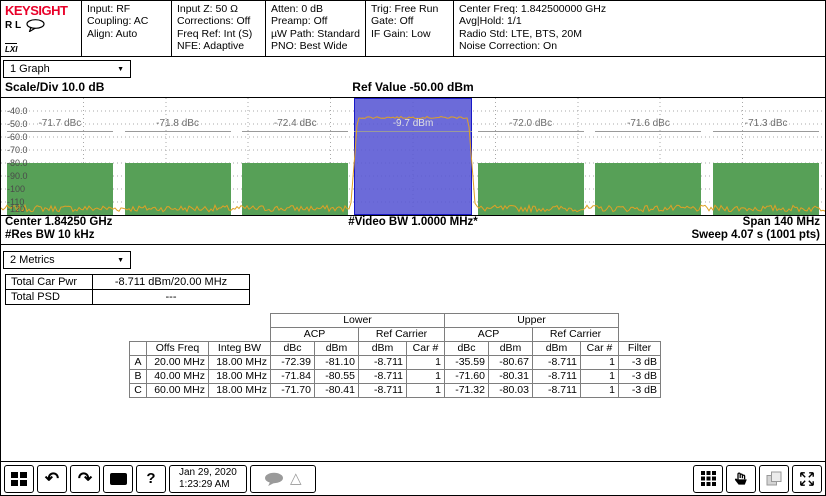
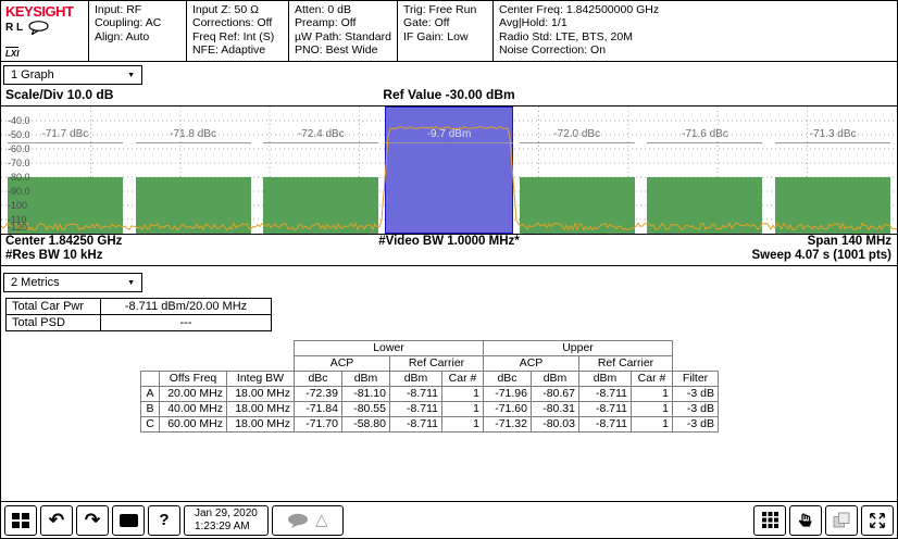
  KEYSIGHT
  R L
  LXI
  Input: RF
  Coupling: AC
  Align: Auto
  Input Z: 50 Ω
  Corrections: Off
  Freq Ref: Int (S)
  NFE: Adaptive
  Atten: 0 dB
  Preamp: Off
  µW Path: Standard
  PNO: Best Wide
  Trig: Free Run
  Gate: Off
  IF Gain: Low
  Center Freq: 1.842500000 GHz
  Avg|Hold: 1/1
  Radio Std: LTE, BTS, 20M
  Noise Correction: On
  1 Graph
  Scale/Div 10.0 dB
- Ref Value -50.00 dBm
+ Ref Value -30.00 dBm
  -71.7 dBc
  -71.8 dBc
  -72.4 dBc
  -9.7 dBm
  -72.0 dBc
  -71.6 dBc
  -71.3 dBc
  -40.0
  -50.0
  -60.0
  -70.0
  -80.0
  -90.0
  -100
  -110
  -120
  Center 1.84250 GHz
  #Video BW 1.0000 MHz*
  Span 140 MHz
  #Res BW 10 kHz
  Sweep 4.07 s (1001 pts)
  2 Metrics
  Total Car Pwr	-8.711 dBm/20.00 MHz
  Total PSD	---
  	Lower	Upper
  	ACP	Ref Carrier	ACP	Ref Carrier
  	Offs Freq	Integ BW	dBc	dBm	dBm	Car #	dBc	dBm	dBm	Car #	Filter
- A	20.00 MHz	18.00 MHz	-72.39	-81.10	-8.711	1	-35.59	-80.67	-8.711	1	-3 dB
+ A	20.00 MHz	18.00 MHz	-72.39	-81.10	-8.711	1	-71.96	-80.67	-8.711	1	-3 dB
  B	40.00 MHz	18.00 MHz	-71.84	-80.55	-8.711	1	-71.60	-80.31	-8.711	1	-3 dB
- C	60.00 MHz	18.00 MHz	-71.70	-80.41	-8.711	1	-71.32	-80.03	-8.711	1	-3 dB
+ C	60.00 MHz	18.00 MHz	-71.70	-58.80	-8.711	1	-71.32	-80.03	-8.711	1	-3 dB
  ↶
  ↷
  ?
  Jan 29, 2020
  1:23:29 AM
  △
